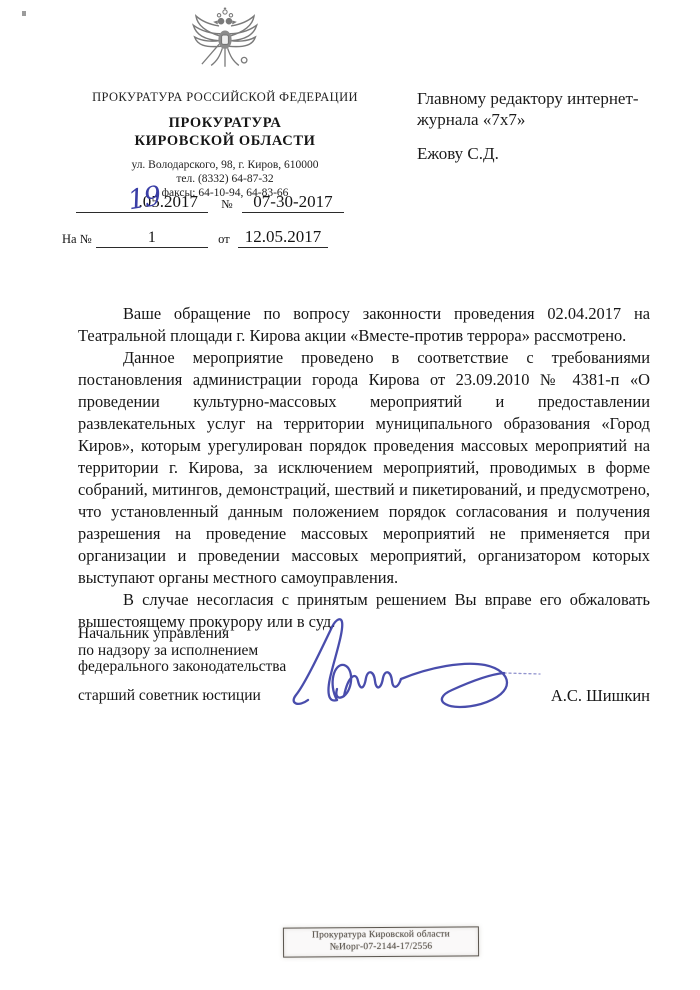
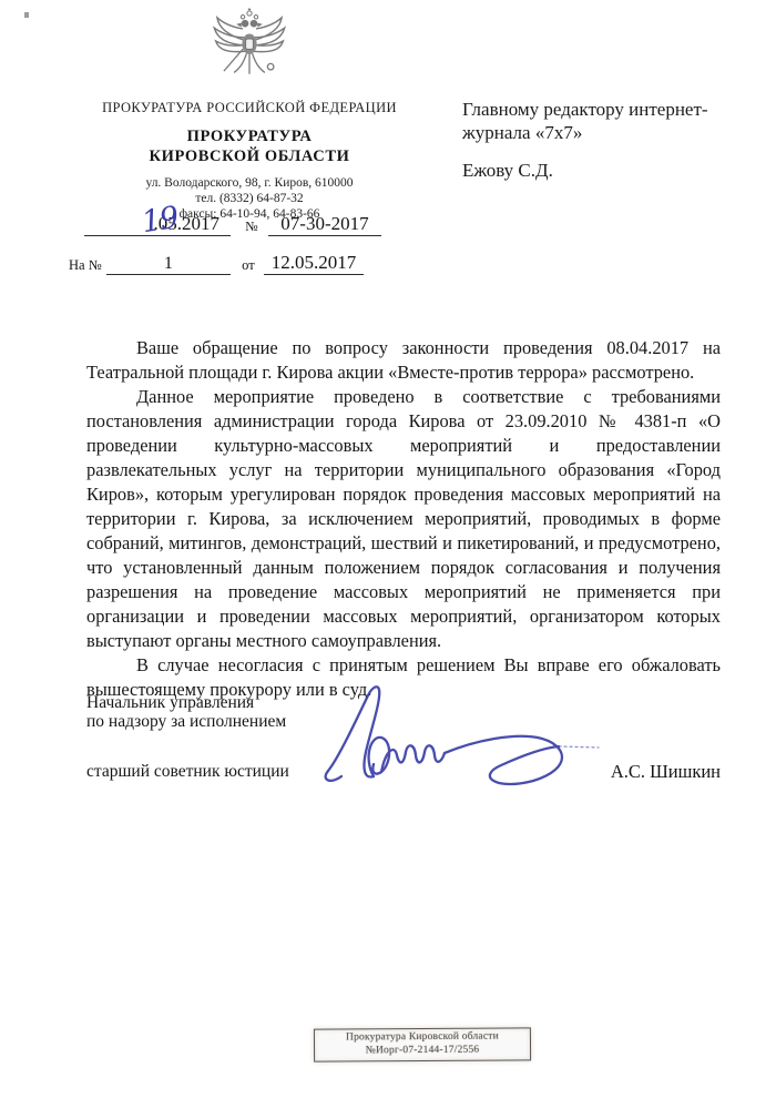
  ПРОКУРАТУРА РОССИЙСКОЙ ФЕДЕРАЦИИ
  ПРОКУРАТУРА
  КИРОВСКОЙ ОБЛАСТИ
  ул. Володарского, 98, г. Киров, 610000
  тел. (8332) 64-87-32
  факсы: 64-10-94, 64-83-66
  .05.2017 № 07-30-2017
  На № 1 от 12.05.2017
  Главному редактору интернет-
  журнала «7х7»
  Ежову С.Д.
- Ваше обращение по вопросу законности проведения 02.04.2017 на Театральной площади г. Кирова акции «Вместе-против террора» рассмотрено.
+ Ваше обращение по вопросу законности проведения 08.04.2017 на Театральной площади г. Кирова акции «Вместе-против террора» рассмотрено.
  Данное мероприятие проведено в соответствие с требованиями постановления администрации города Кирова от 23.09.2010 № 4381-п «О проведении культурно-массовых мероприятий и предоставлении развлекательных услуг на территории муниципального образования «Город Киров», которым урегулирован порядок проведения массовых мероприятий на территории г. Кирова, за исключением мероприятий, проводимых в форме собраний, митингов, демонстраций, шествий и пикетирований, и предусмотрено, что установленный данным положением порядок согласования и получения разрешения на проведение массовых мероприятий не применяется при организации и проведении массовых мероприятий, организатором которых выступают органы местного самоуправления.
  В случае несогласия с принятым решением Вы вправе его обжаловать вышестоящему прокурору или в суд.
  Начальник управления
  по надзору за исполнением
- федерального законодательства
  старший советник юстиции
  А.С. Шишкин
  Прокуратура Кировской области
  №Иорг-07-2144-17/2556
